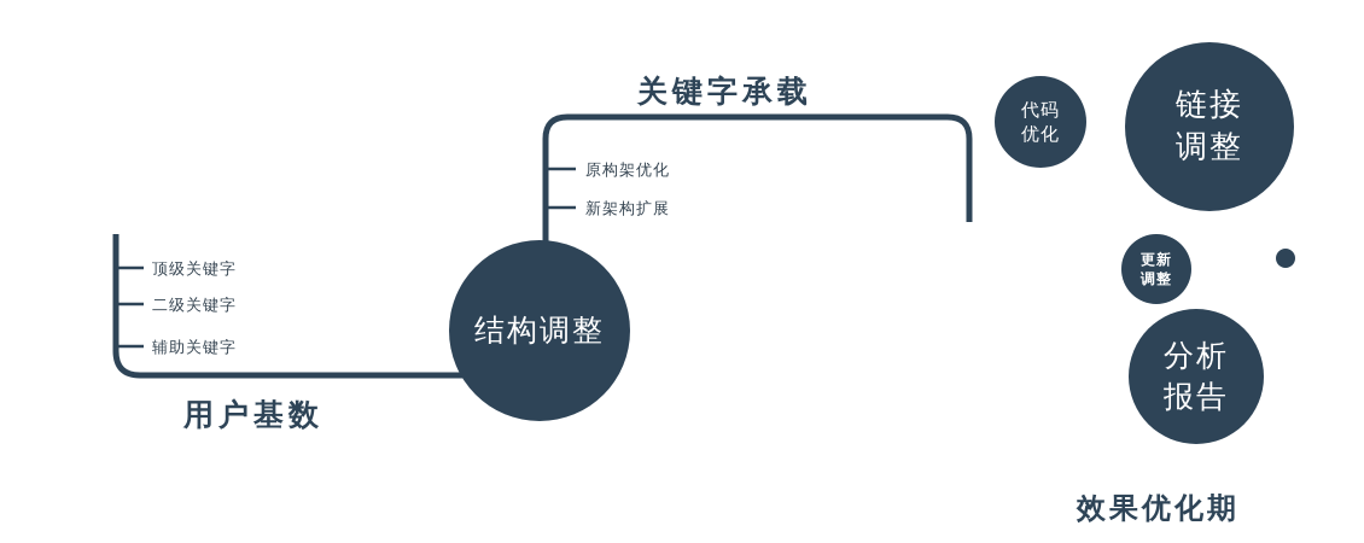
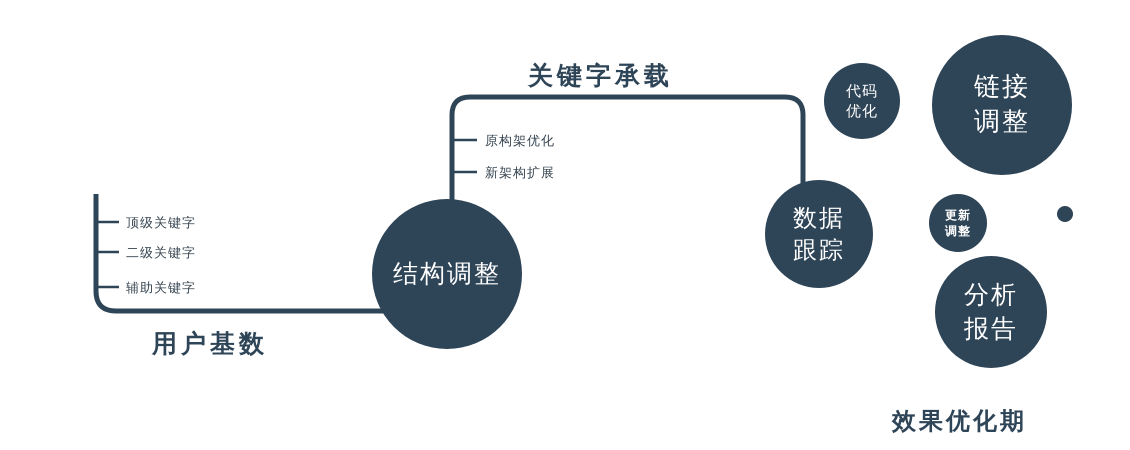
  结构调整
+ 数据
+ 跟踪
  代码
  优化
  链接
  调整
  更新
  调整
  分析
  报告
  用户基数
  关键字承载
  顶级关键字
  二级关键字
  辅助关键字
  原构架优化
  新架构扩展
  效果优化期
